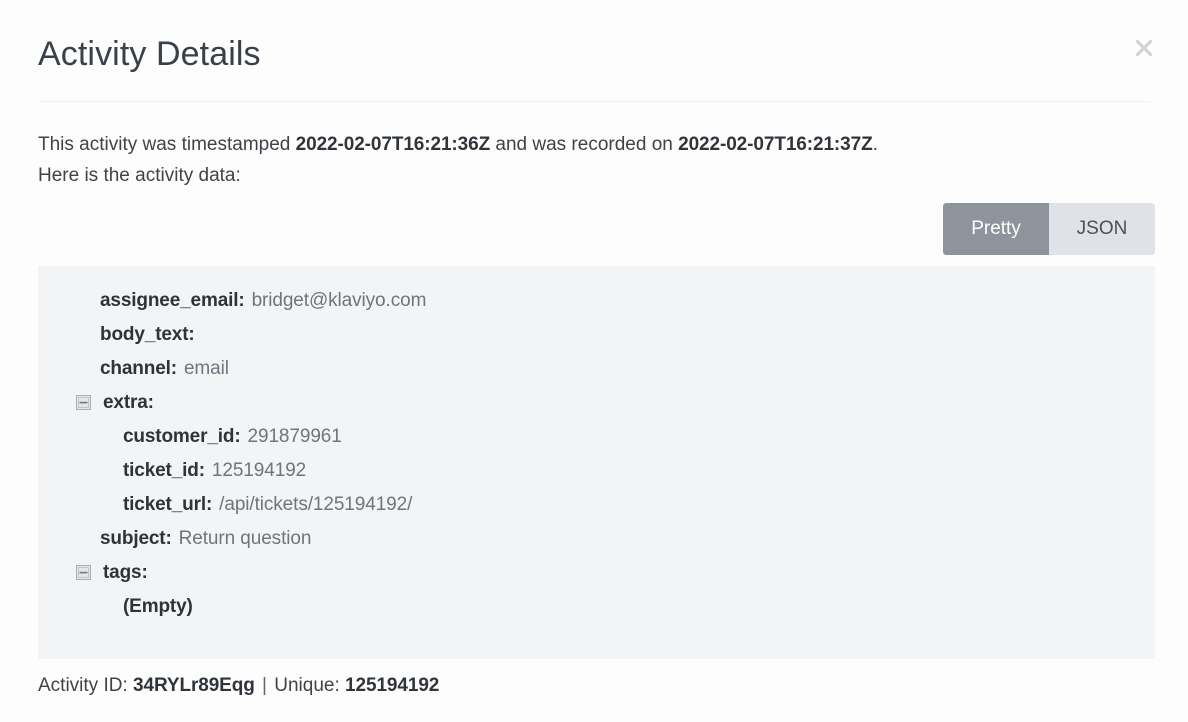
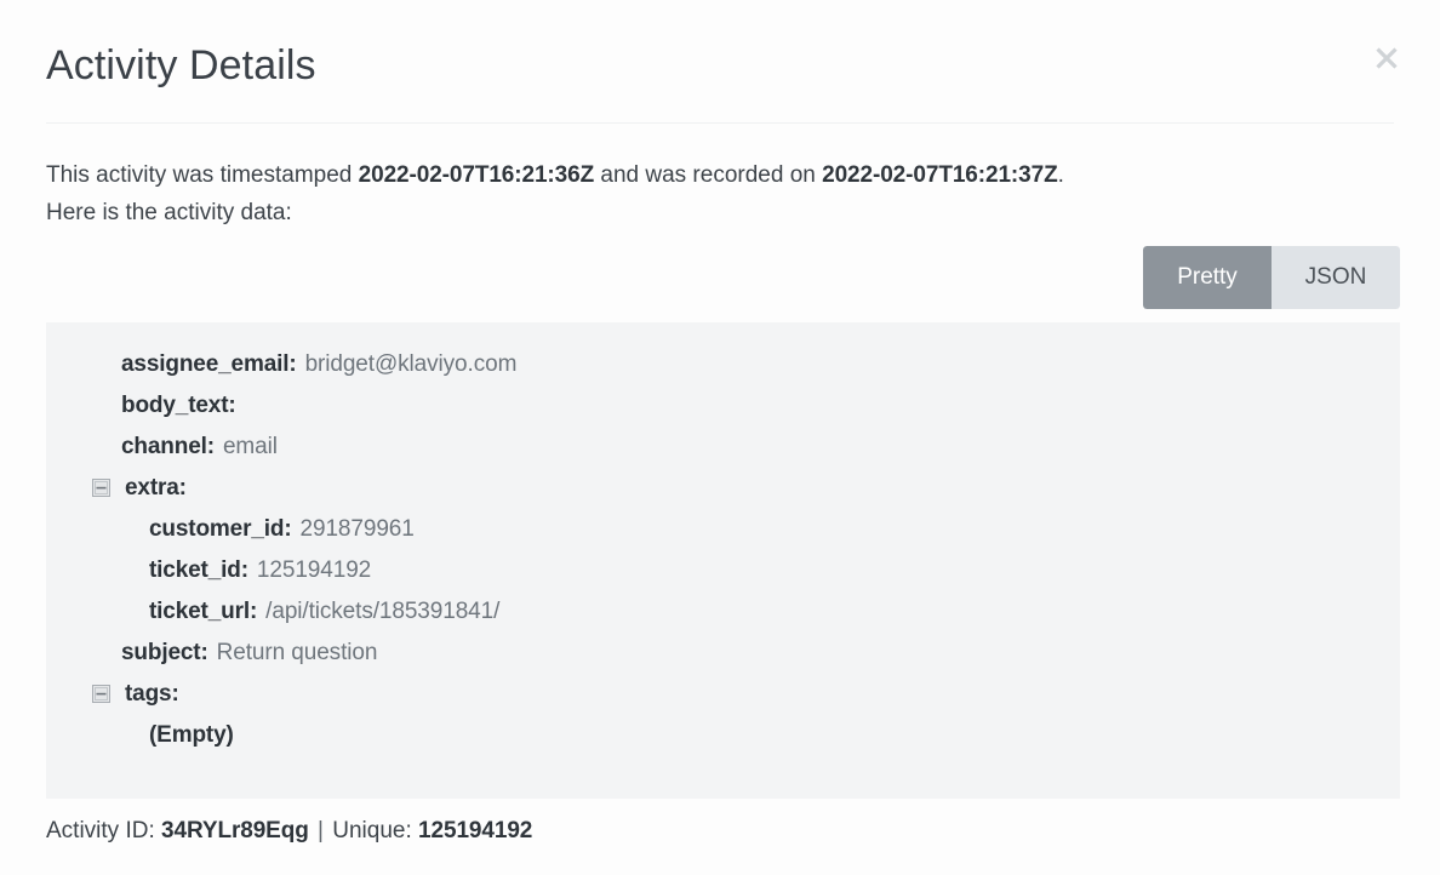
  Activity Details
  This activity was timestamped 2022-02-07T16:21:36Z and was recorded on 2022-02-07T16:21:37Z.
  Here is the activity data:
  Pretty
  JSON
  assignee_email:
  bridget@klaviyo.com
  body_text:
  channel:
  email
  extra:
  customer_id:
  291879961
  ticket_id:
  125194192
  ticket_url:
- /api/tickets/125194192/
+ /api/tickets/185391841/
  subject:
  Return question
  tags:
  (Empty)
  Activity ID: 34RYLr89Eqg | Unique: 125194192
